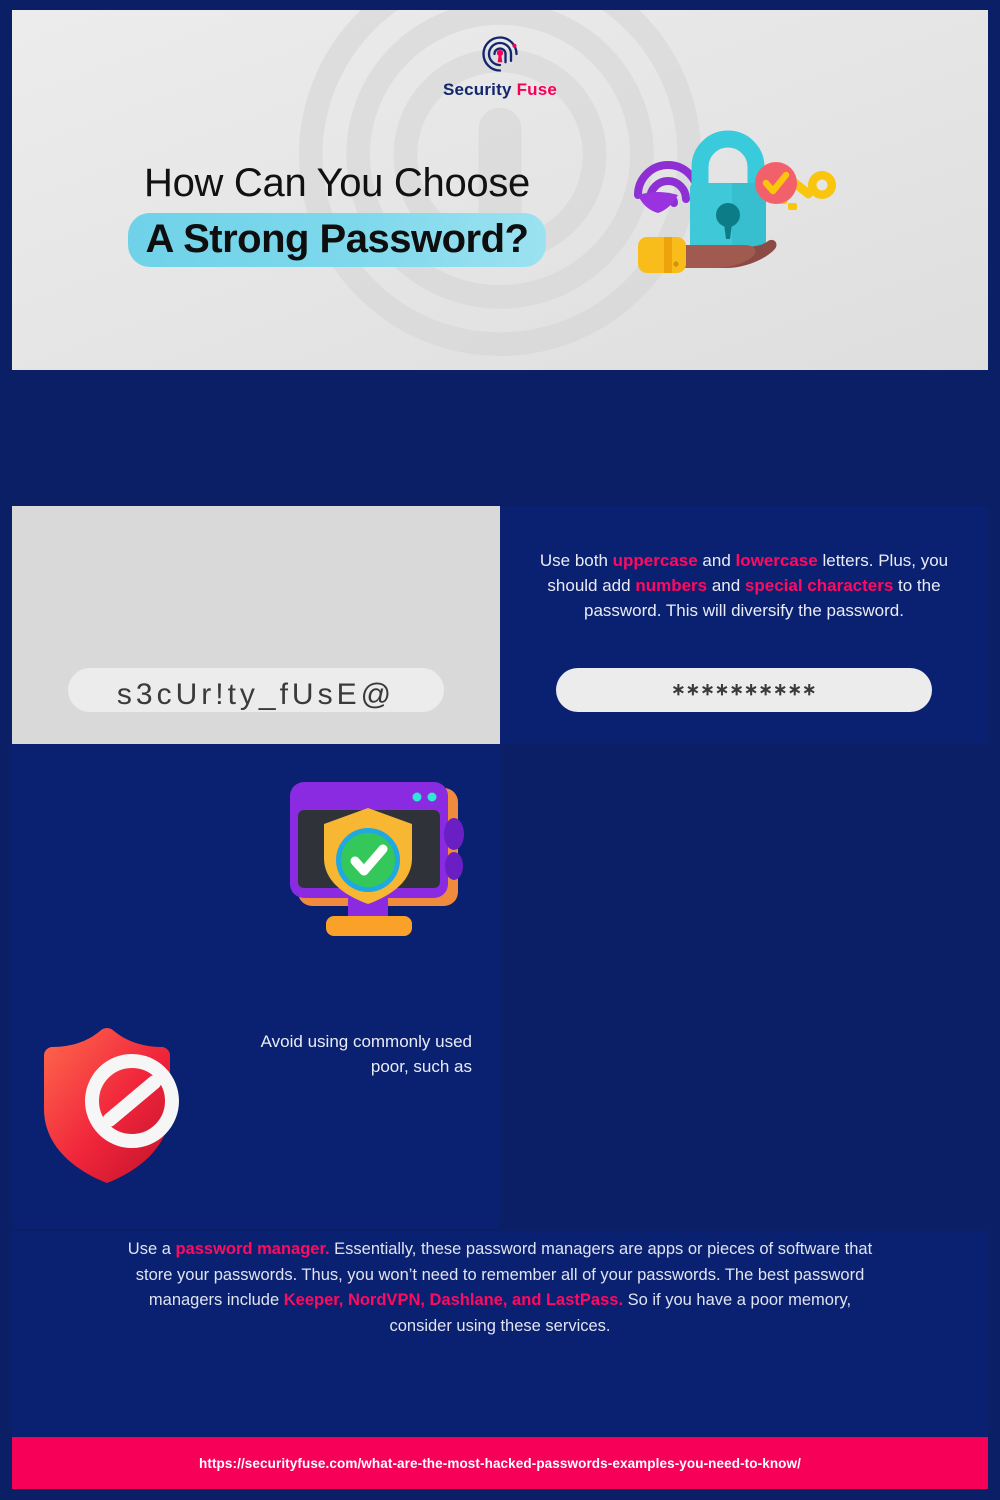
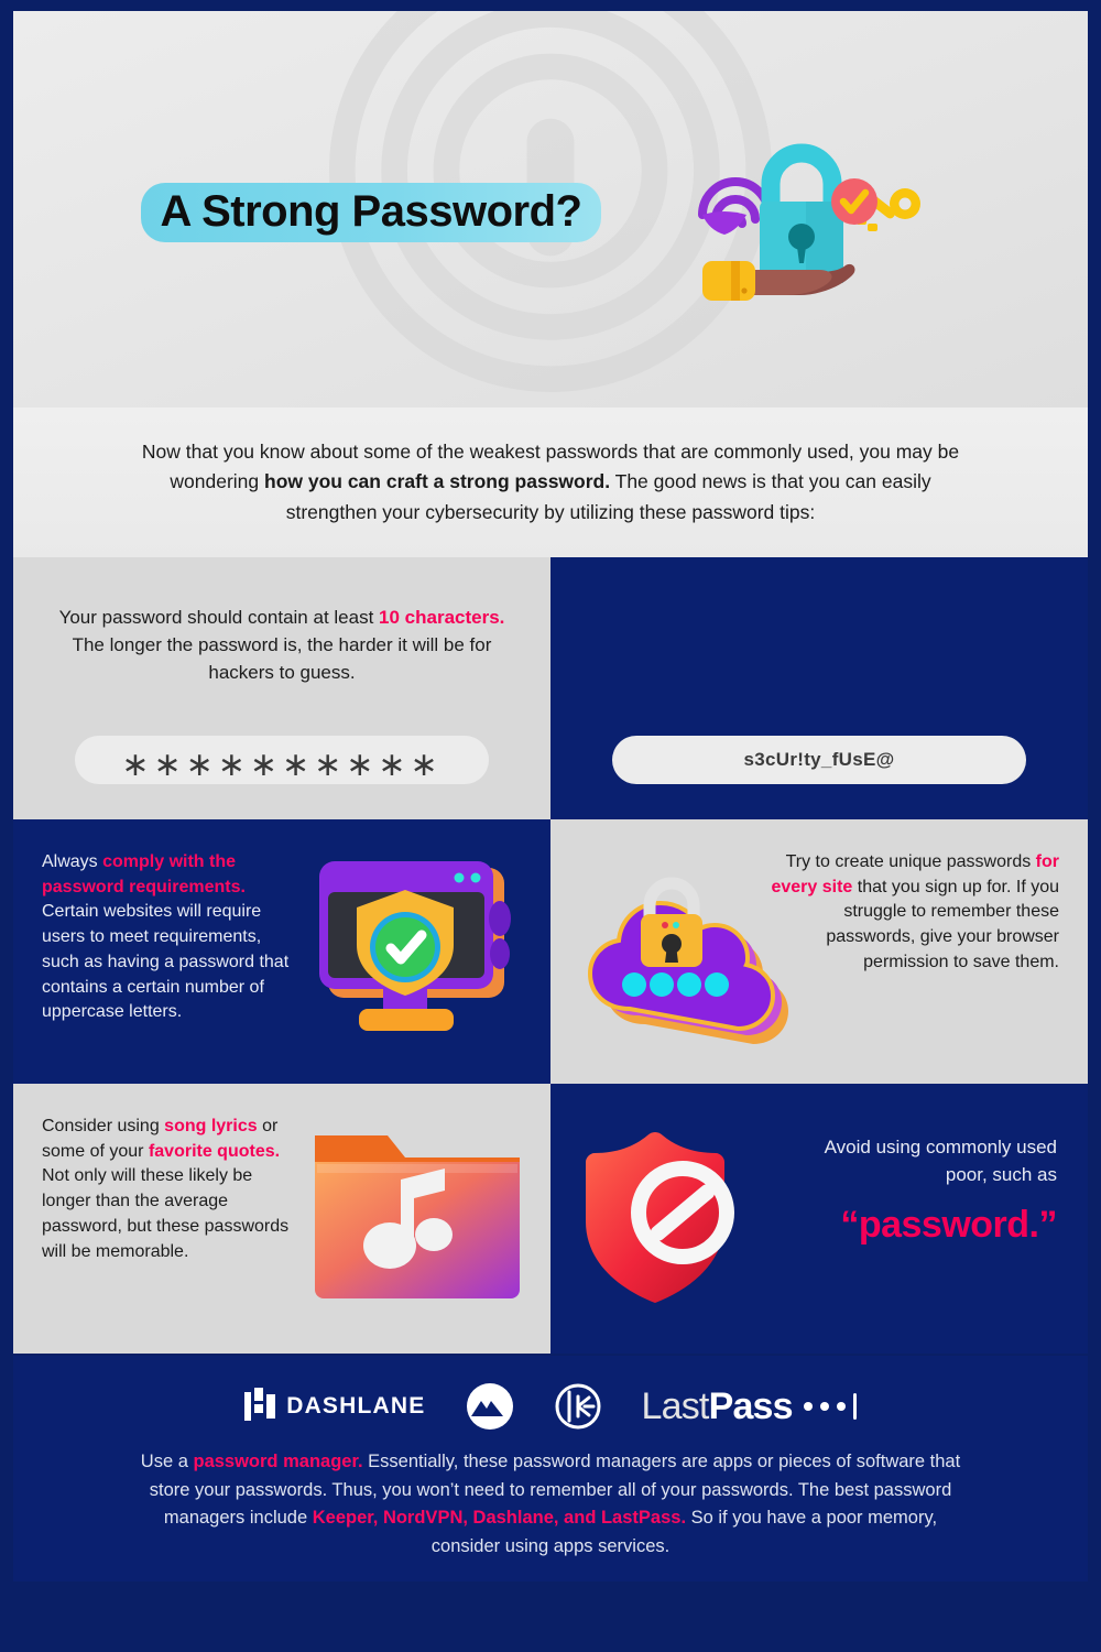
- Security Fuse
- How Can You Choose
  A Strong Password?
+ Now that you know about some of the weakest passwords that are commonly used, you may be wondering how you can craft a strong password. The good news is that you can easily strengthen your cybersecurity by utilizing these password tips:
+ Your password should contain at least 10 characters. The longer the password is, the harder it will be for hackers to guess.
- s3cUr!ty_fUsE@
+ ∗∗∗∗∗∗∗∗∗∗
- Use both uppercase and lowercase letters. Plus, you should add numbers and special characters to the password. This will diversify the password.
- ∗∗∗∗∗∗∗∗∗∗
+ s3cUr!ty_fUsE@
+ Always comply with the password requirements. Certain websites will require users to meet requirements, such as having a password that contains a certain number of uppercase letters.
+ Try to create unique passwords for every site that you sign up for. If you struggle to remember these passwords, give your browser permission to save them.
+ Consider using song lyrics or some of your favorite quotes. Not only will these likely be longer than the average password, but these passwords will be memorable.
  Avoid using commonly used poor, such as
+ “password.”
+ DASHLANE
+ Last
+ Pass
- Use a password manager. Essentially, these password managers are apps or pieces of software that store your passwords. Thus, you won’t need to remember all of your passwords. The best password managers include Keeper, NordVPN, Dashlane, and LastPass. So if you have a poor memory, consider using these services.
+ Use a password manager. Essentially, these password managers are apps or pieces of software that store your passwords. Thus, you won’t need to remember all of your passwords. The best password managers include Keeper, NordVPN, Dashlane, and LastPass. So if you have a poor memory, consider using apps services.
- https://securityfuse.com/what-are-the-most-hacked-passwords-examples-you-need-to-know/
